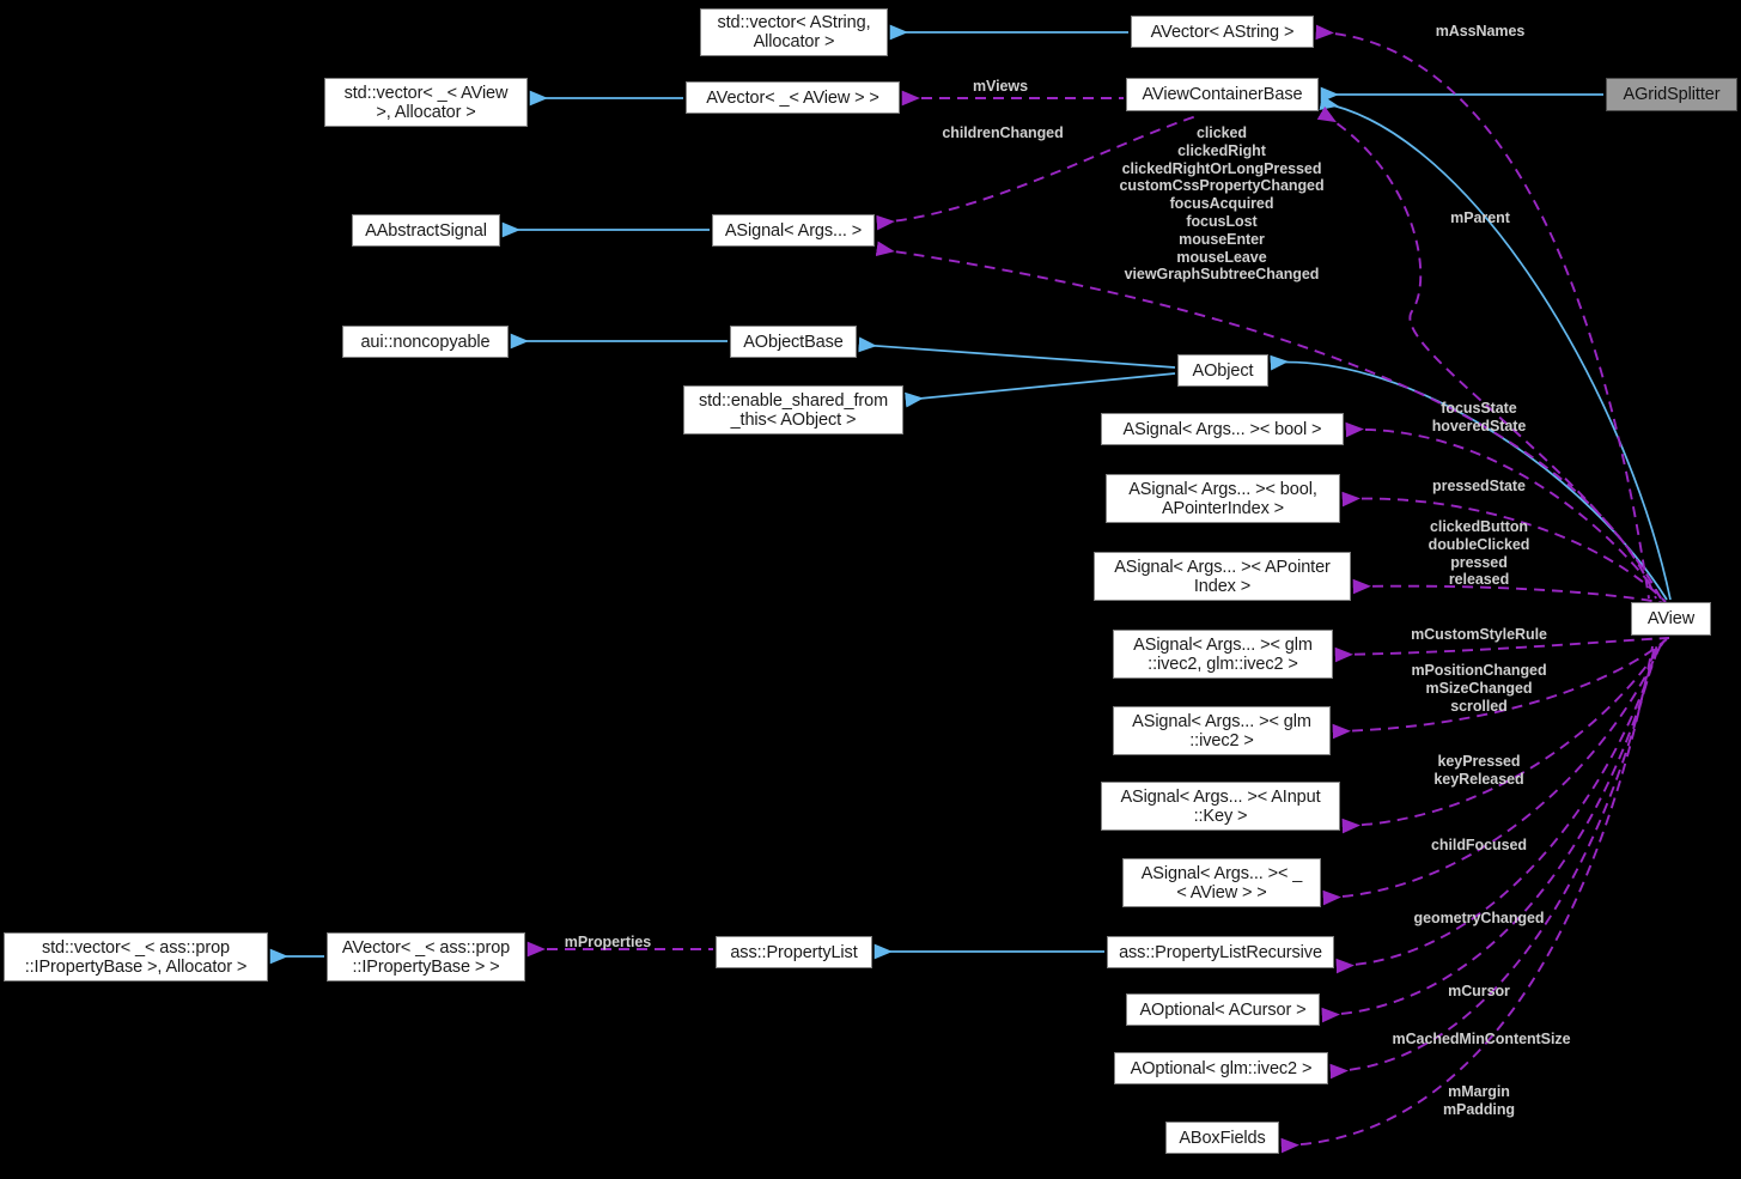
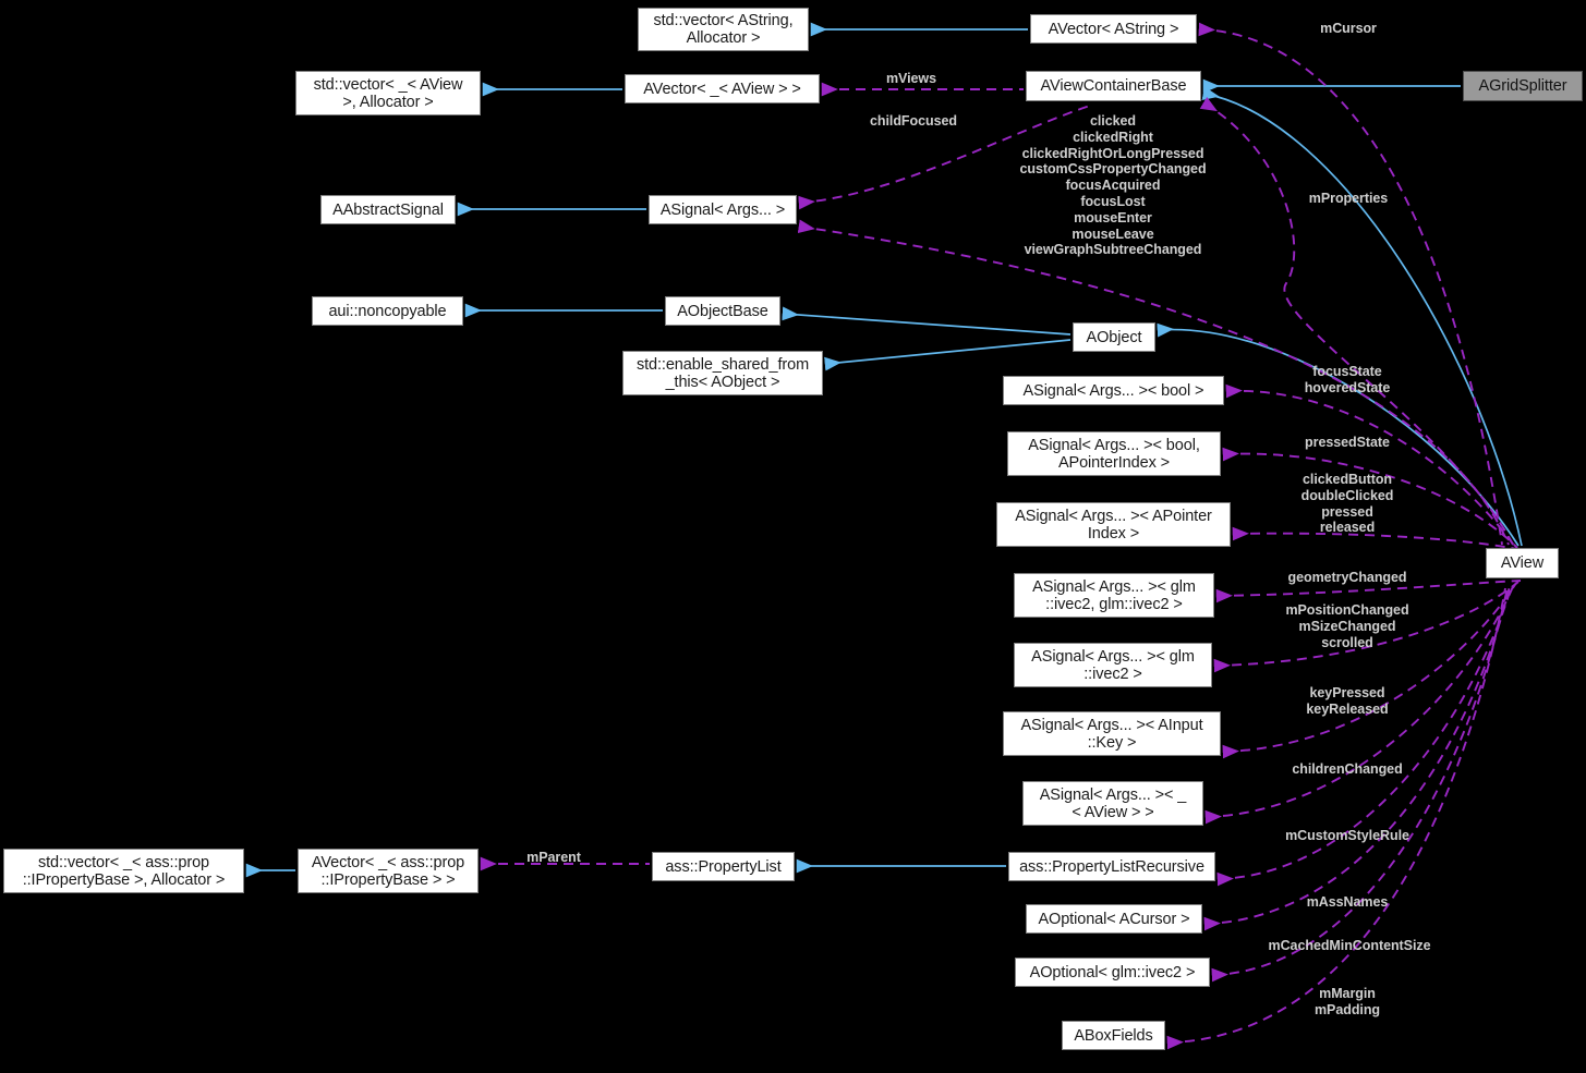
  std::vector< AString,
  Allocator >
  AVector< AString >
  AGridSplitter
  std::vector< _< AView
  >, Allocator >
  AVector< _< AView > >
  AViewContainerBase
  AAbstractSignal
  ASignal< Args... >
  aui::noncopyable
  AObjectBase
  AObject
  std::enable_shared_from
  _this< AObject >
  ASignal< Args... >< bool >
  ASignal< Args... >< bool,
  APointerIndex >
  ASignal< Args... >< APointer
  Index >
  ASignal< Args... >< glm
  ::ivec2, glm::ivec2 >
  ASignal< Args... >< glm
  ::ivec2 >
  ASignal< Args... >< AInput
  ::Key >
  ASignal< Args... >< _
  < AView > >
  std::vector< _< ass::prop
  ::IPropertyBase >, Allocator >
  AVector< _< ass::prop
  ::IPropertyBase > >
  ass::PropertyList
  ass::PropertyListRecursive
  AOptional< ACursor >
  AOptional< glm::ivec2 >
  ABoxFields
  AView
- mAssNames
+ mCursor
  mViews
- childrenChanged
+ childFocused
  clicked
  clickedRight
  clickedRightOrLongPressed
  customCssPropertyChanged
  focusAcquired
  focusLost
  mouseEnter
  mouseLeave
  viewGraphSubtreeChanged
- mParent
+ mProperties
  focusState
  hoveredState
  pressedState
  clickedButton
  doubleClicked
  pressed
  released
- mCustomStyleRule
+ geometryChanged
  mPositionChanged
  mSizeChanged
  scrolled
  keyPressed
  keyReleased
- childFocused
+ childrenChanged
- geometryChanged
+ mCustomStyleRule
- mProperties
+ mParent
- mCursor
+ mAssNames
  mCachedMinContentSize
  mMargin
  mPadding
